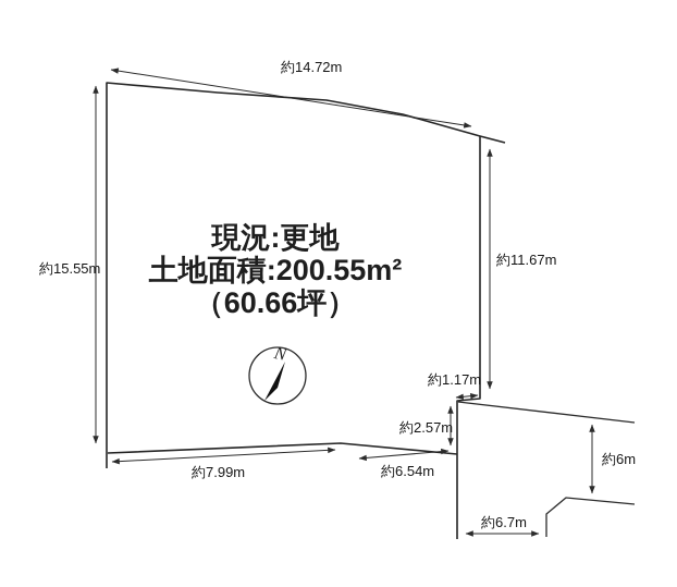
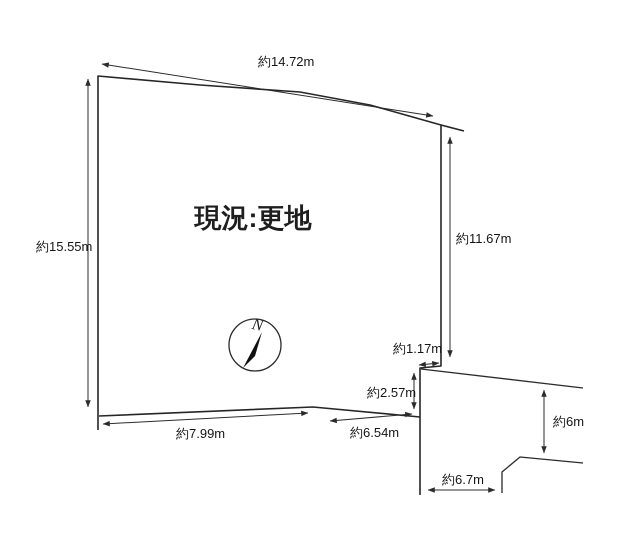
  現況:更地
- 土地面積:200.55m²
- （60.66坪）
  約14.72m
  約15.55m
  約11.67m
  約1.17m
  約2.57m
  約7.99m
  約6.54m
  約6m
  約6.7m
